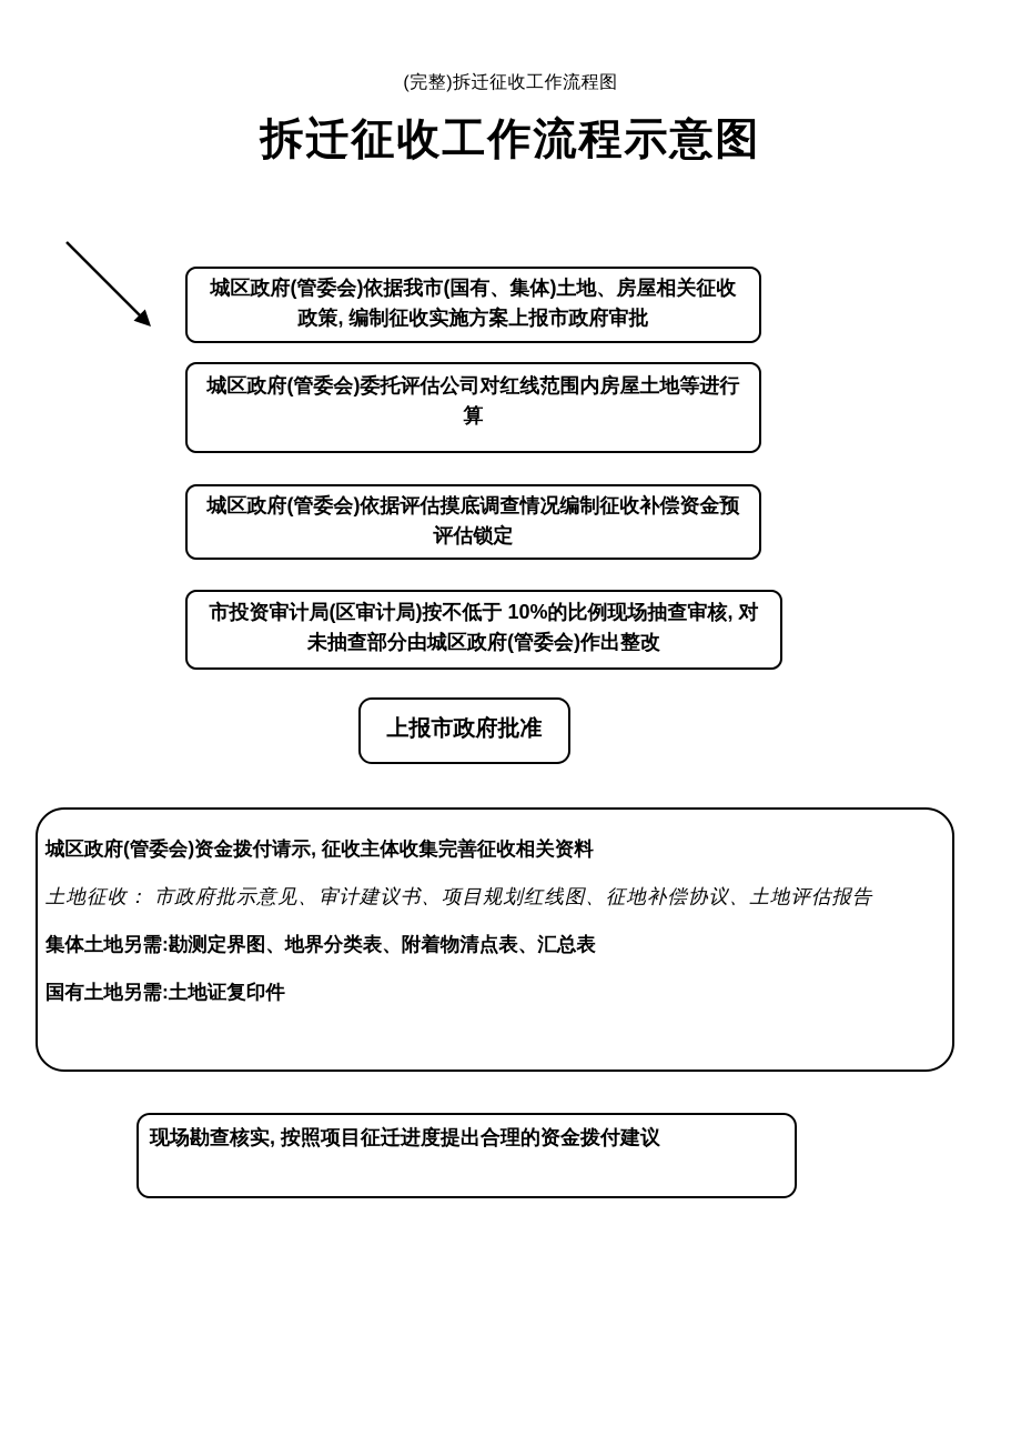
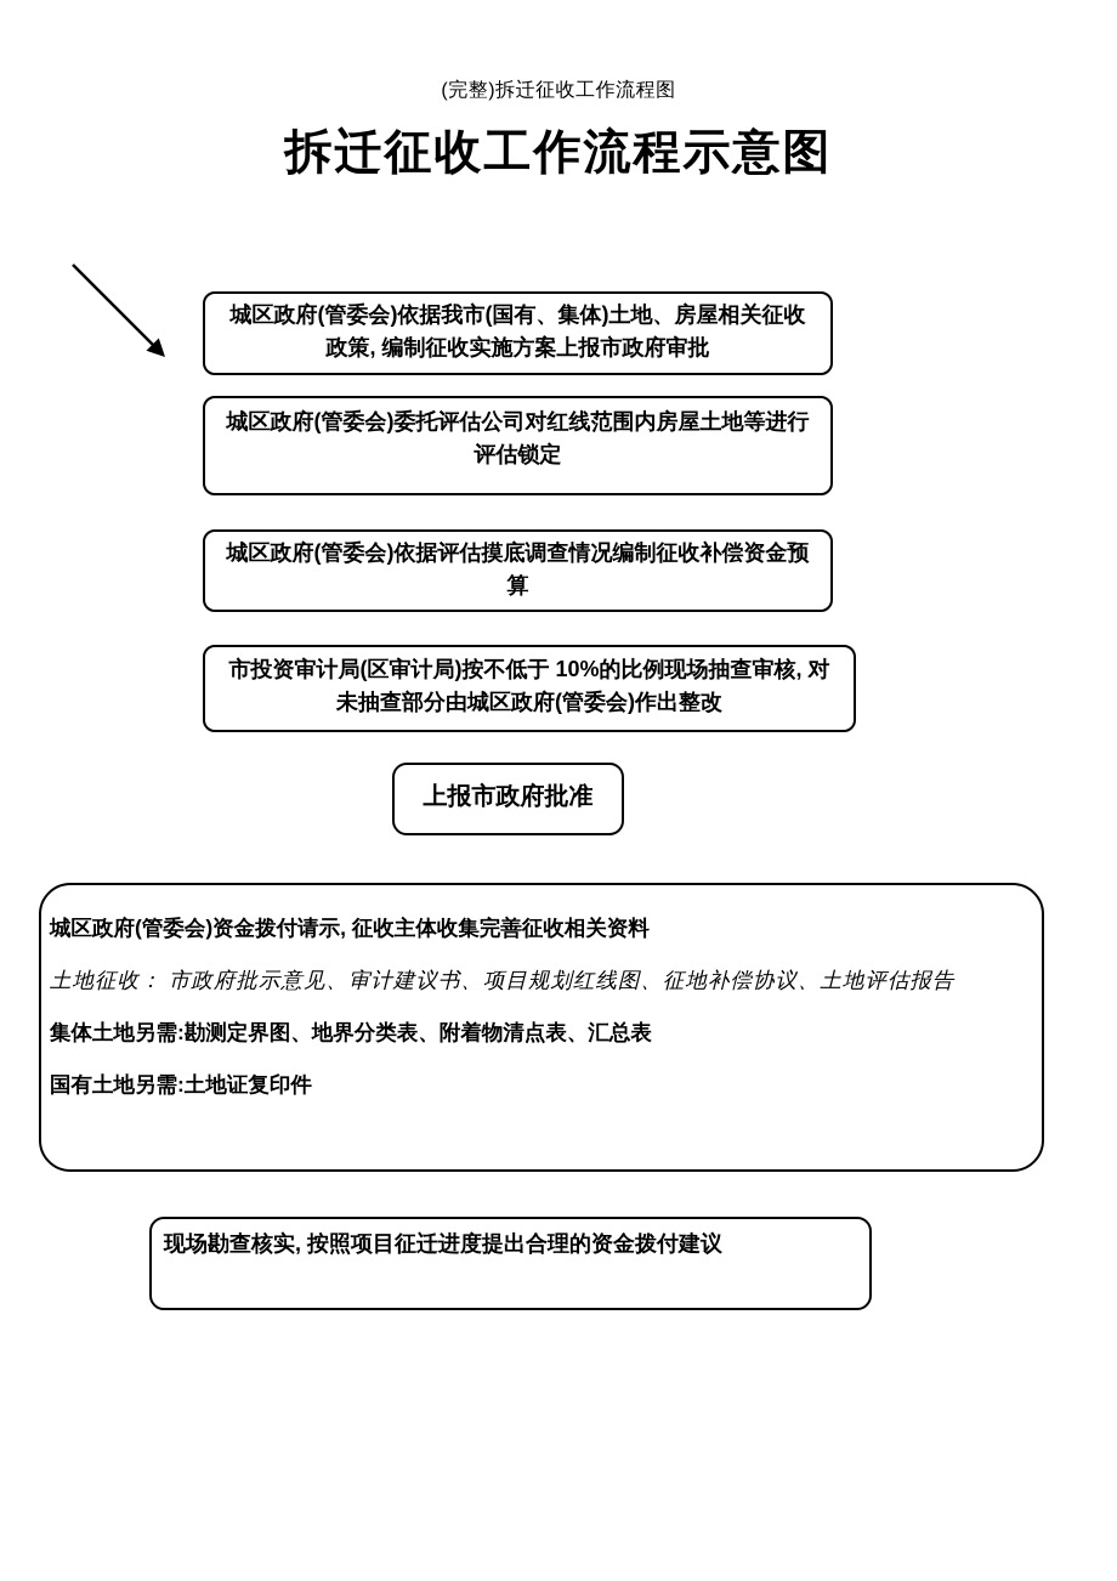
  (完整)拆迁征收工作流程图
  拆迁征收工作流程示意图
  城区政府(管委会)依据我市(国有、集体)土地、房屋相关征收
  政策, 编制征收实施方案上报市政府审批
  城区政府(管委会)委托评估公司对红线范围内房屋土地等进行
- 算
+ 评估锁定
  城区政府(管委会)依据评估摸底调查情况编制征收补偿资金预
- 评估锁定
+ 算
  市投资审计局(区审计局)按不低于 10%的比例现场抽查审核, 对
  未抽查部分由城区政府(管委会)作出整改
  上报市政府批准
  城区政府(管委会)资金拨付请示, 征收主体收集完善征收相关资料
  土地征收： 市政府批示意见、审计建议书、项目规划红线图、征地补偿协议、土地评估报告
  集体土地另需:勘测定界图、地界分类表、附着物清点表、汇总表
  国有土地另需:土地证复印件
  现场勘查核实, 按照项目征迁进度提出合理的资金拨付建议
